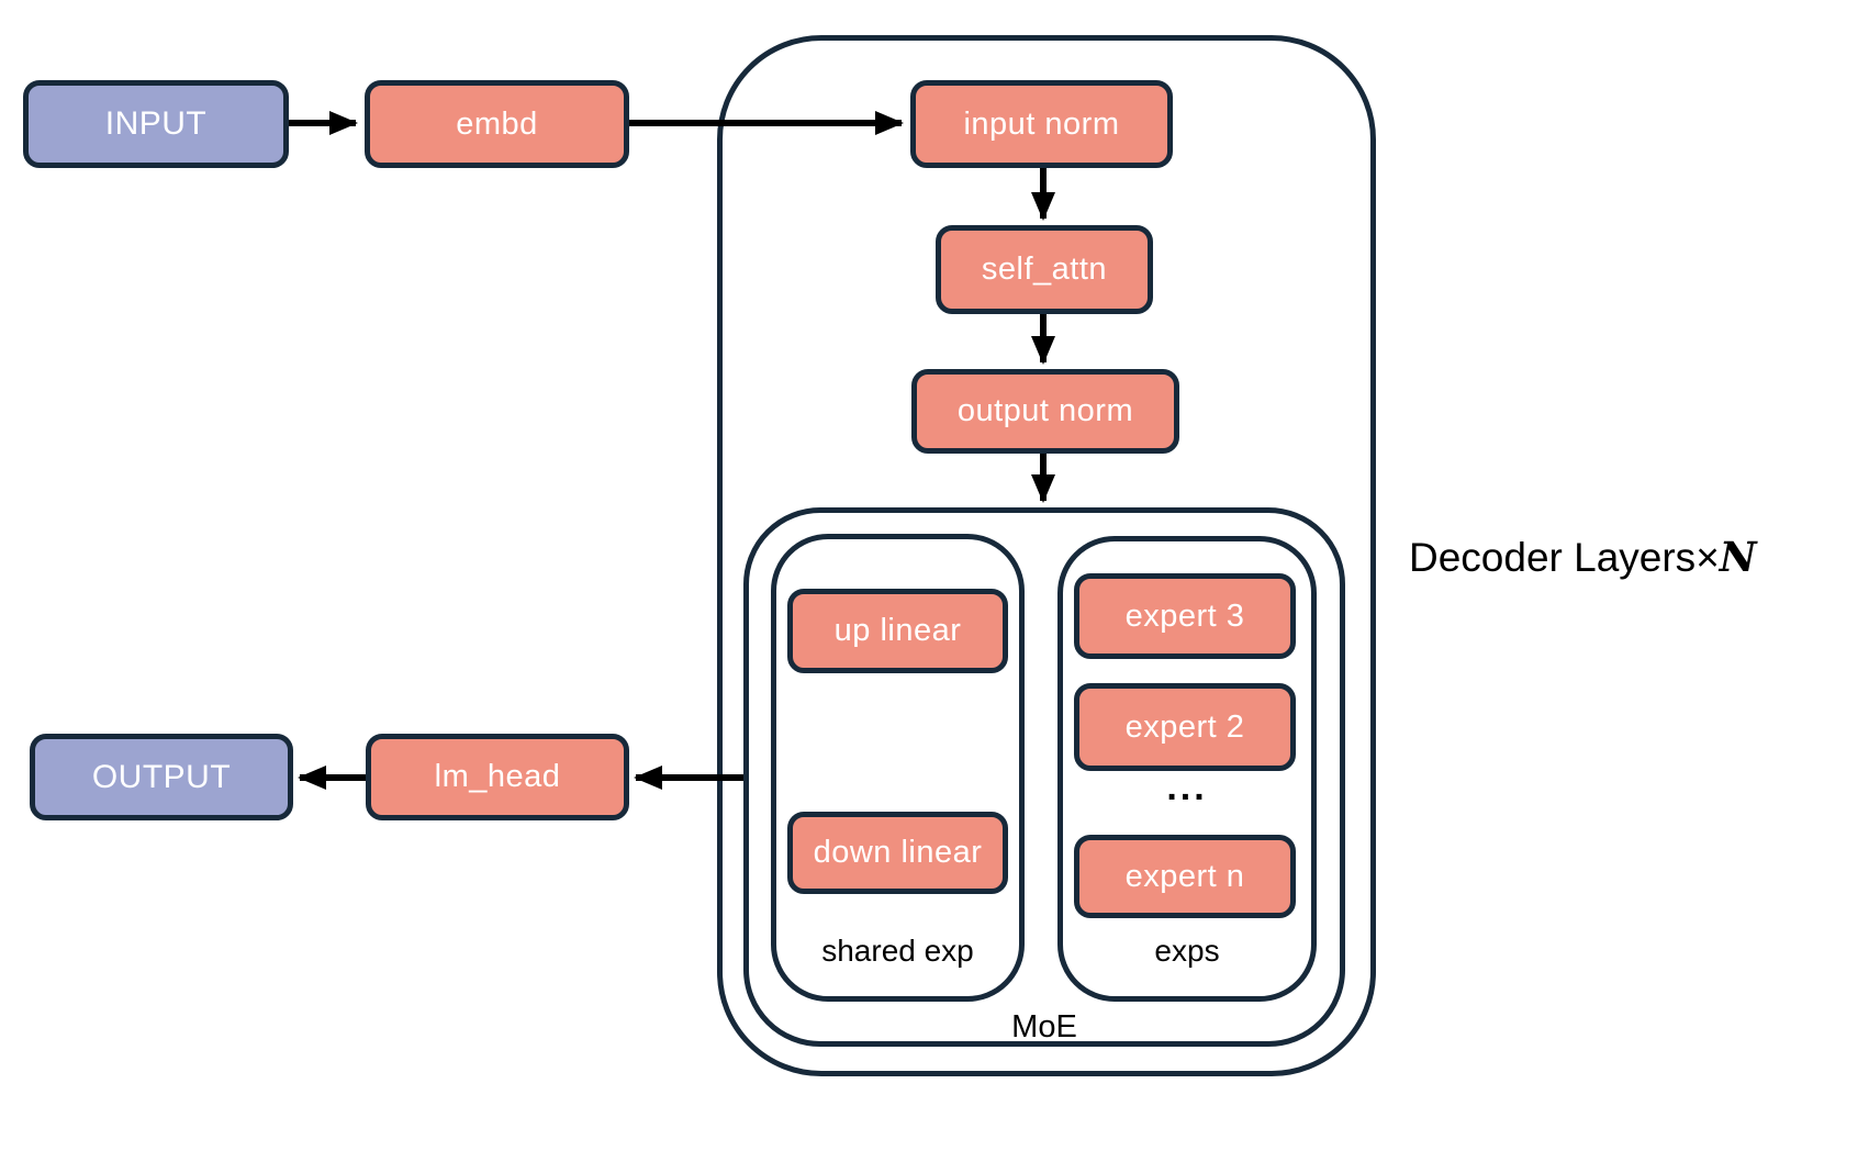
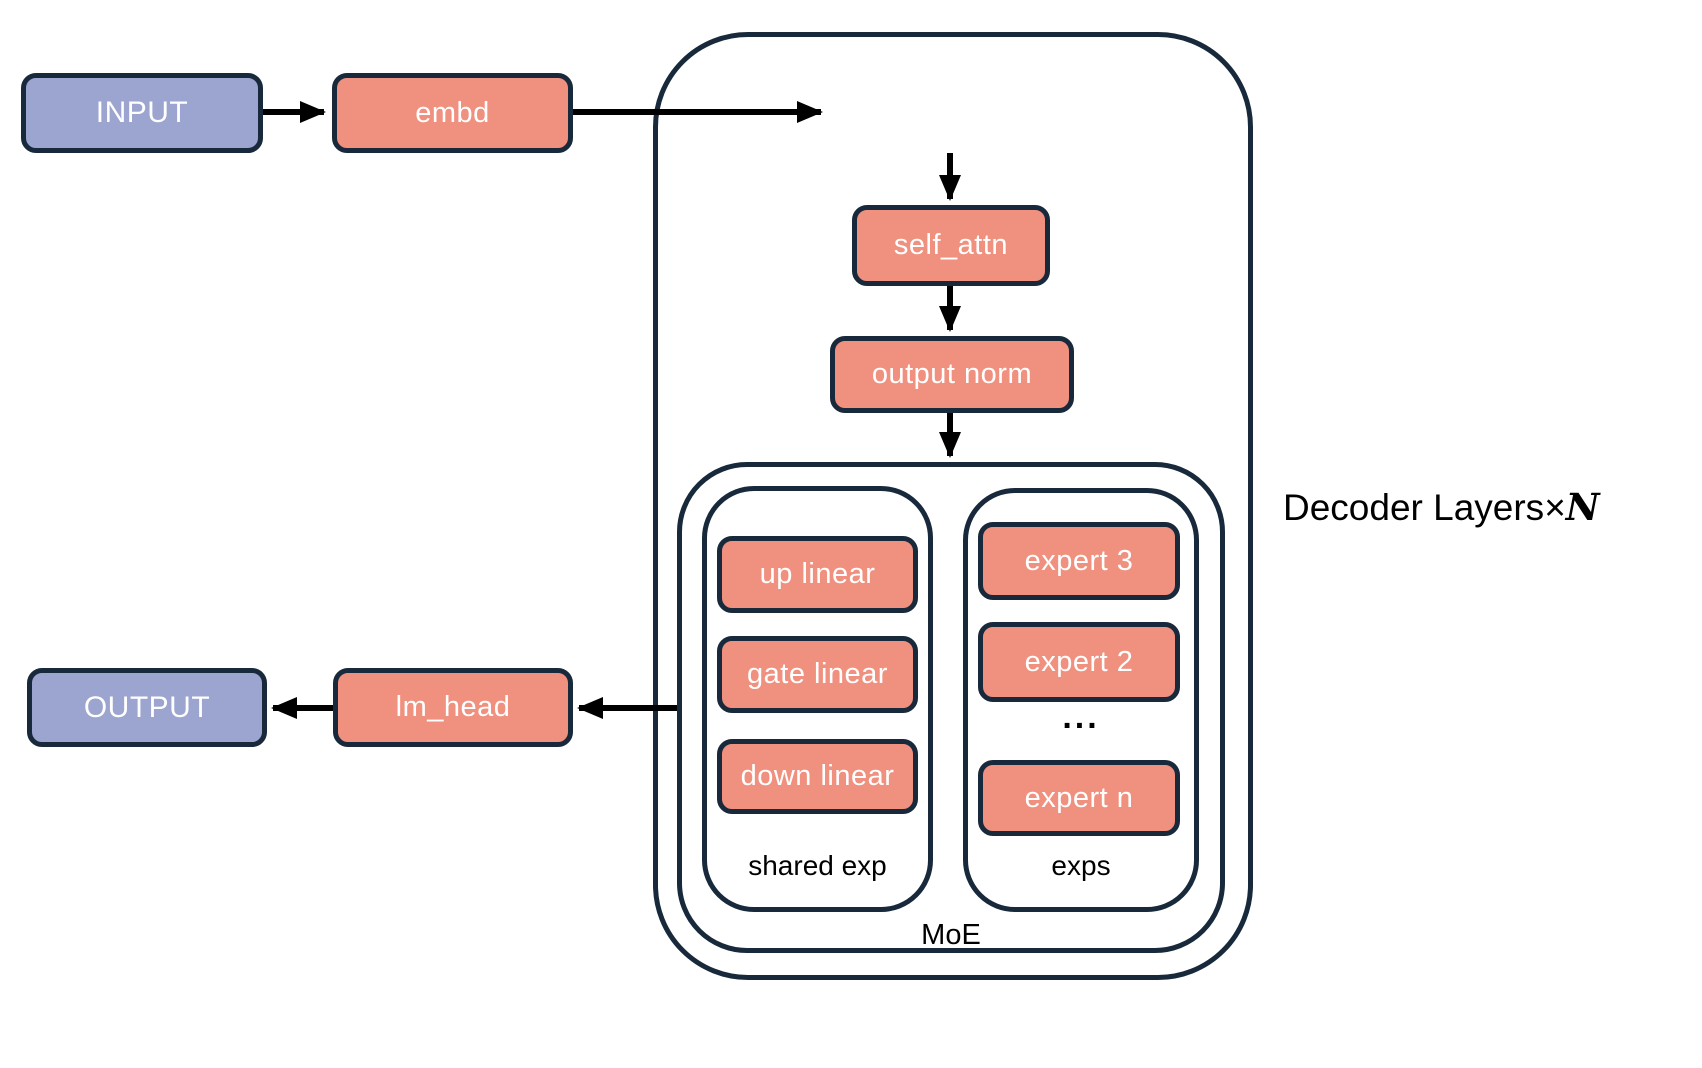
  INPUT
  embd
- input norm
  self_attn
  output norm
  up linear
+ gate linear
  down linear
  expert 3
  expert 2
  expert n
  lm_head
  OUTPUT
  ...
  shared exp
  exps
  MoE
  Decoder Layers×N
